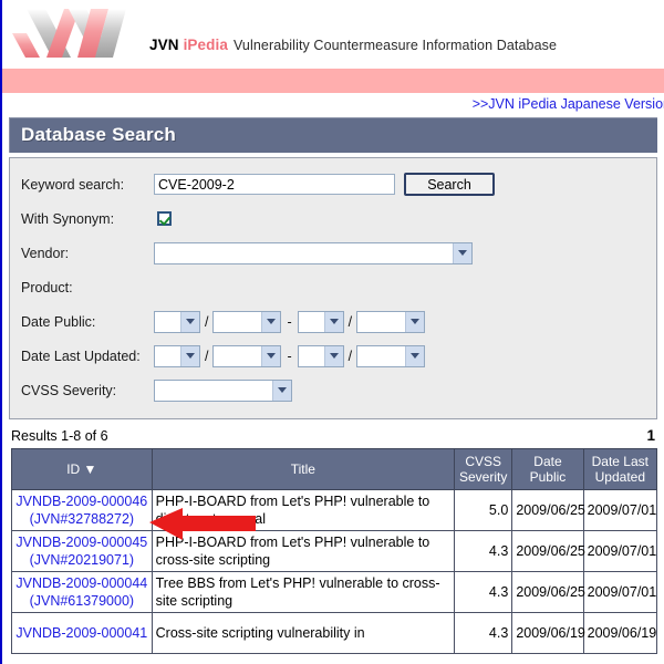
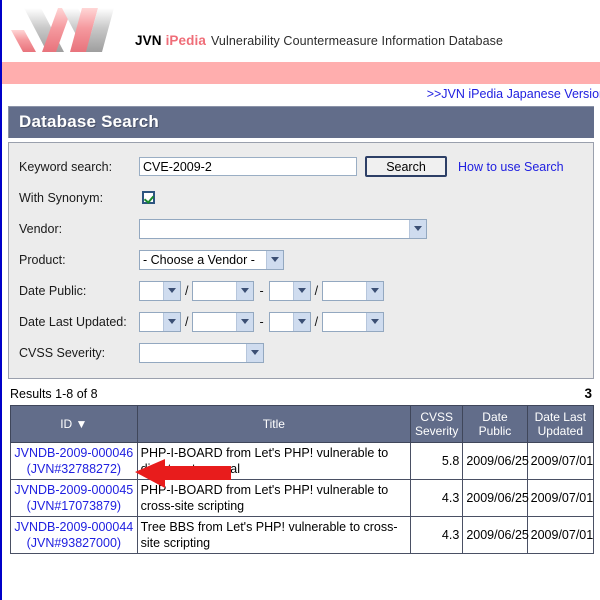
  JVN iPedia Vulnerability Countermeasure Information Database
  >>JVN iPedia Japanese Versio
  Database Search
  Keyword search:
  CVE-2009-2
  Search
+ How to use Search
  With Synonym:
  Vendor:
  Product:
+ - Choose a Vendor -
  Date Public:
  /
  -
  /
  Date Last Updated:
  /
  -
  /
  CVSS Severity:
- Results 1-8 of 6
+ Results 1-8 of 8
- 1
+ 3
  ID ▼	Title	CVSS Severity	Date Public	Date Last Updated
- JVNDB-2009-000046 (JVN#32788272)	PHP-I-BOARD from Let's PHP! vulnerable to al	5.0	2009/06/25	2009/07/01
+ JVNDB-2009-000046 (JVN#32788272)	PHP-I-BOARD from Let's PHP! vulnerable to al	5.8	2009/06/25	2009/07/01
- JVNDB-2009-000045 (JVN#20219071)	PHP-I-BOARD from Let's PHP! vulnerable to cross-site scripting	4.3	2009/06/25	2009/07/01
+ JVNDB-2009-000045 (JVN#17073879)	PHP-I-BOARD from Let's PHP! vulnerable to cross-site scripting	4.3	2009/06/25	2009/07/01
- JVNDB-2009-000044 (JVN#61379000)	Tree BBS from Let's PHP! vulnerable to cross-site scripting	4.3	2009/06/25	2009/07/01
+ JVNDB-2009-000044 (JVN#93827000)	Tree BBS from Let's PHP! vulnerable to cross-site scripting	4.3	2009/06/25	2009/07/01
- JVNDB-2009-000041	Cross-site scripting vulnerability in	4.3	2009/06/19	2009/06/19
